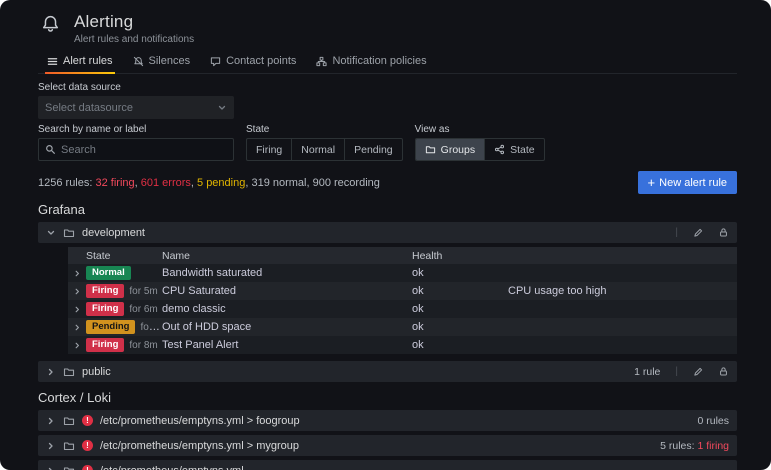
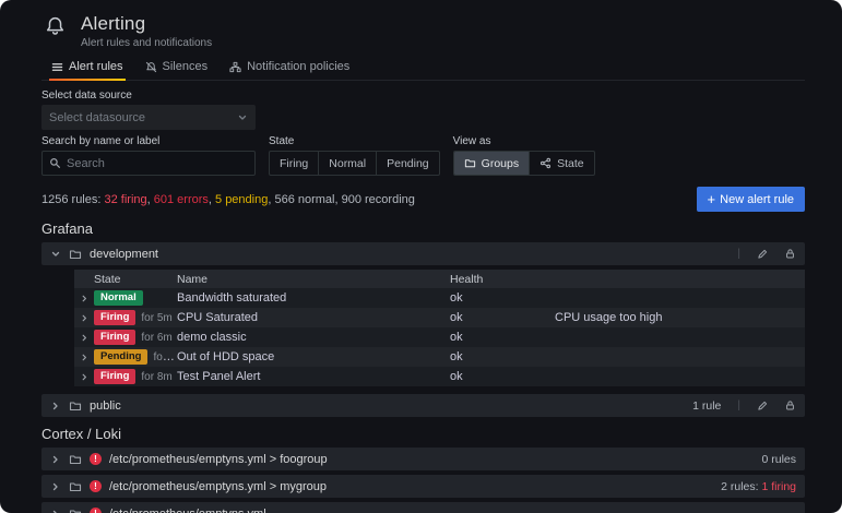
  Alerting
  Alert rules and notifications
  Alert rules
  Silences
- Contact points
  Notification policies
  Select data source
  Select datasource
  Search by name or label
  Search
  State
  Firing
  Normal
  Pending
  View as
  Groups
  State
- 1256 rules: 32 firing, 601 errors, 5 pending, 319 normal, 900 recording
+ 1256 rules: 32 firing, 601 errors, 5 pending, 566 normal, 900 recording
  +
  New alert rule
  Grafana
  development
  |
  State
  Name
  Health
  Normal
  Bandwidth saturated
  ok
  Firing for 5m
  CPU Saturated
  ok
  CPU usage too high
  Firing for 6m
  demo classic
  ok
  Pending for 2
  Out of HDD space
  ok
  Firing for 8m
  Test Panel Alert
  ok
  public
  1 rule
  |
  Cortex / Loki
  !
  /etc/prometheus/emptyns.yml > foogroup
  0 rules
  !
  /etc/prometheus/emptyns.yml > mygroup
- 5 rules: 1 firing
+ 2 rules: 1 firing
